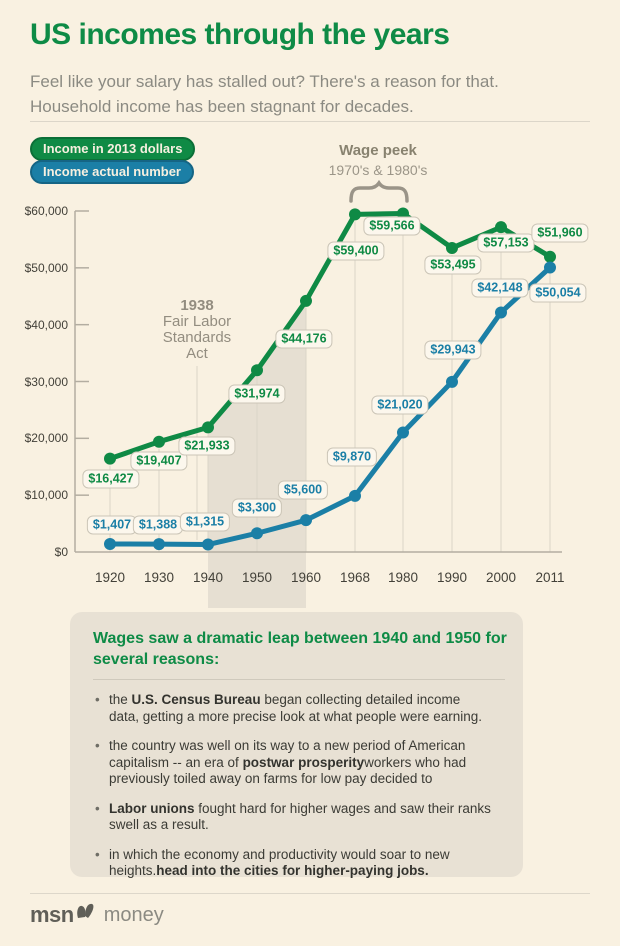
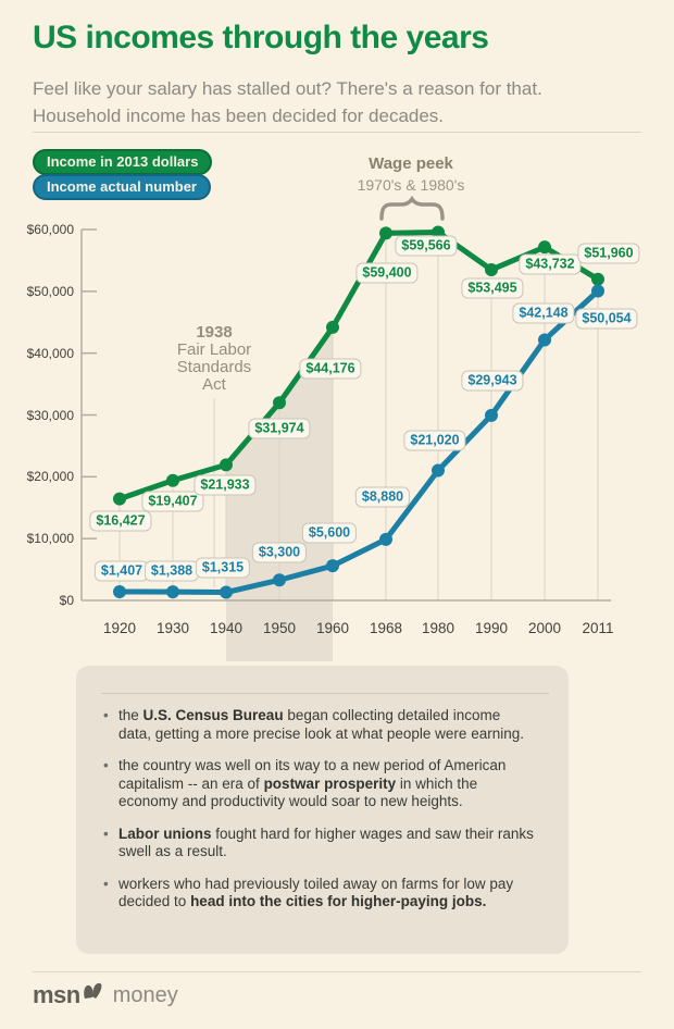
  US incomes through the years
  Feel like your salary has stalled out? There's a reason for that.
- Household income has been stagnant for decades.
+ Household income has been decided for decades.
  Income in 2013 dollars
  Income actual number
  Wage peek
  1970's & 1980's
  1938
  Fair Labor
  Standards
  Act
  $0
  $10,000
  $20,000
  $30,000
  $40,000
  $50,000
  $60,000
  1920
  1930
  1940
  1950
  1960
  1968
  1980
  1990
  2000
  2011
  $16,427
  $19,407
  $21,933
  $31,974
  $44,176
  $59,400
  $59,566
  $53,495
- $57,153
+ $43,732
  $51,960
  $1,407
  $1,388
  $1,315
  $3,300
  $5,600
- $9,870
+ $8,880
  $21,020
  $29,943
  $42,148
  $50,054
- Wages saw a dramatic leap between 1940 and 1950 for several reasons:
  the U.S. Census Bureau began collecting detailed income data, getting a more precise look at what people were earning.
- the country was well on its way to a new period of American capitalism -- an era of postwar prosperityworkers who had previously toiled away on farms for low pay decided to
+ the country was well on its way to a new period of American capitalism -- an era of postwar prosperity in which the economy and productivity would soar to new heights.
  Labor unions fought hard for higher wages and saw their ranks swell as a result.
- in which the economy and productivity would soar to new heights.head into the cities for higher-paying jobs.
+ workers who had previously toiled away on farms for low pay decided to head into the cities for higher-paying jobs.
  msn
  money
